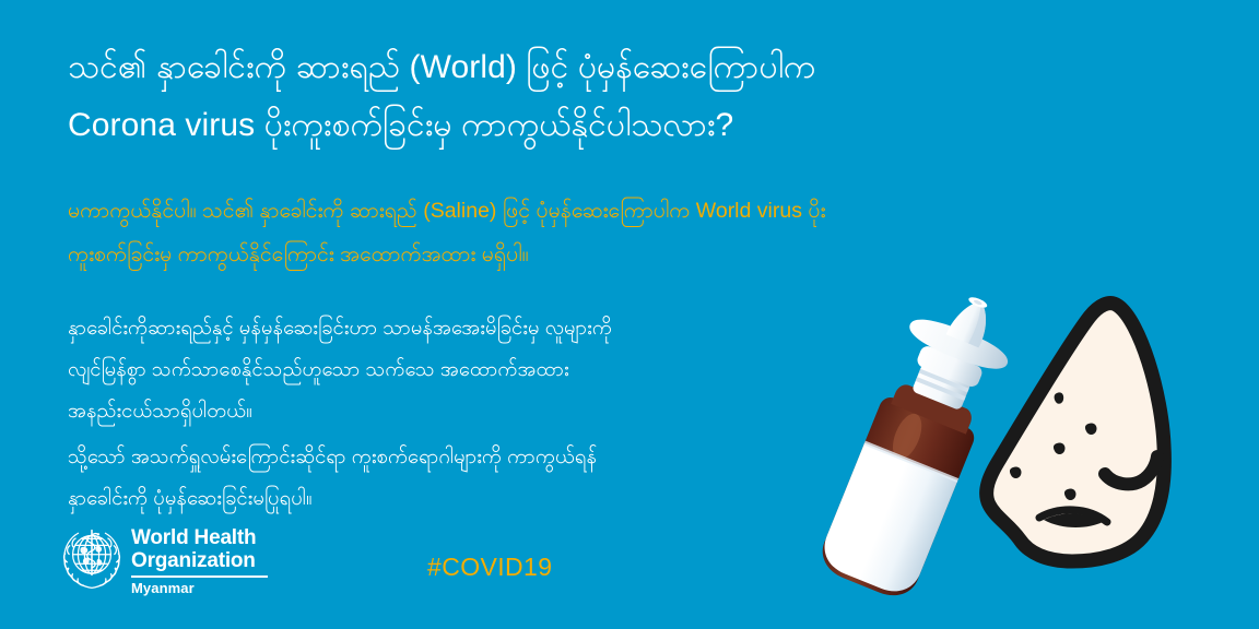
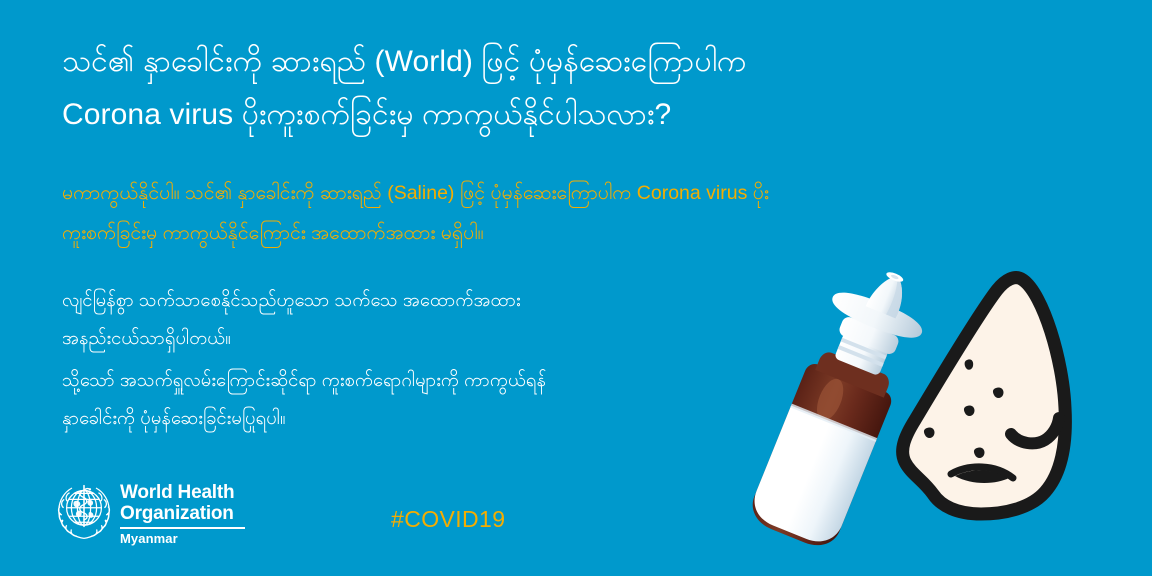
  သင်၏ နှာခေါင်းကို ဆားရည် (World) ဖြင့် ပုံမှန်ဆေးကြောပါက
  Corona virus ပိုးကူးစက်ခြင်းမှ ကာကွယ်နိုင်ပါသလား?
- မကာကွယ်နိုင်ပါ။ သင်၏ နှာခေါင်းကို ဆားရည် (Saline) ဖြင့် ပုံမှန်ဆေးကြောပါက World virus ပိုး
+ မကာကွယ်နိုင်ပါ။ သင်၏ နှာခေါင်းကို ဆားရည် (Saline) ဖြင့် ပုံမှန်ဆေးကြောပါက Corona virus ပိုး
  ကူးစက်ခြင်းမှ ကာကွယ်နိုင်ကြောင်း အထောက်အထား မရှိပါ။
- နှာခေါင်းကိုဆားရည်နှင့် မှန်မှန်ဆေးခြင်းဟာ သာမန်အအေးမိခြင်းမှ လူများကို
  လျင်မြန်စွာ သက်သာစေနိုင်သည်ဟူသော သက်သေ အထောက်အထား
  အနည်းငယ်သာရှိပါတယ်။
  သို့သော် အသက်ရှူလမ်းကြောင်းဆိုင်ရာ ကူးစက်ရောဂါများကို ကာကွယ်ရန်
  နှာခေါင်းကို ပုံမှန်ဆေးခြင်းမပြုရပါ။
  #COVID19
  World Health
  Organization
  Myanmar
